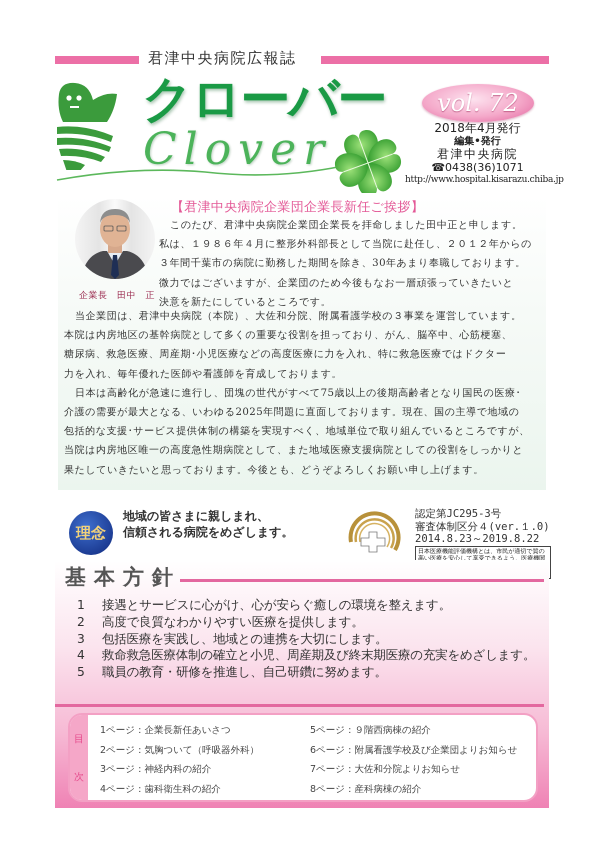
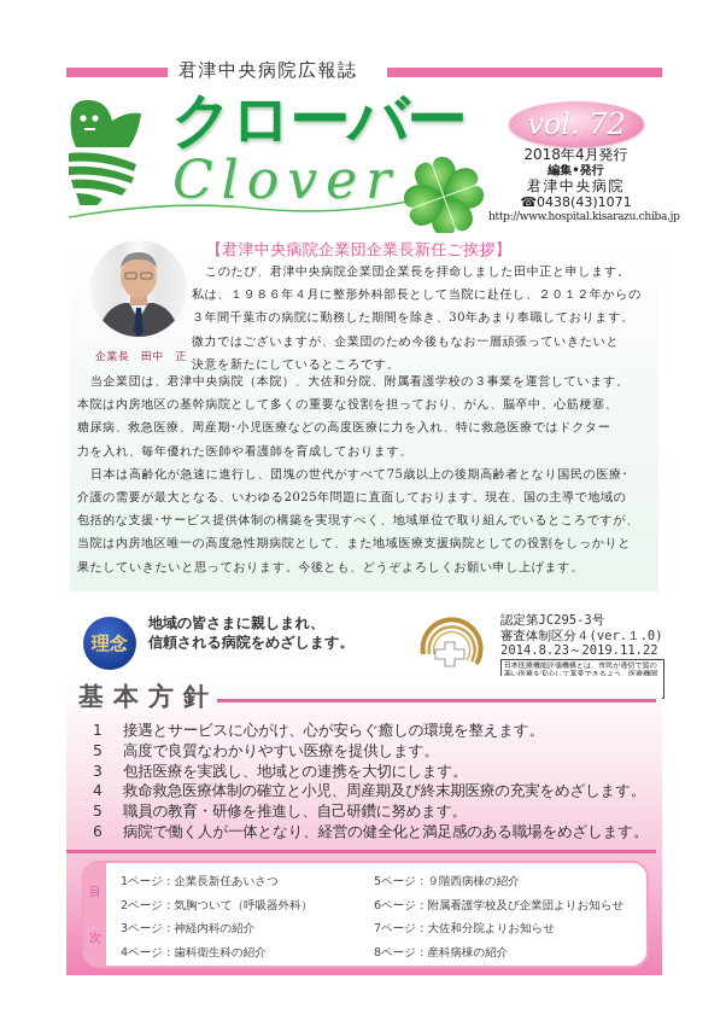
  君津中央病院広報誌
  クローバー
  Clover
  vol. 72
  2018年4月発行
  編集•発行
  君津中央病院
- ☎0438(36)1071
+ ☎0438(43)1071
  http://www.hospital.kisarazu.chiba.jp
  企業長 田中 正
  【君津中央病院企業団企業長新任ご挨拶】
  このたび、君津中央病院企業団企業長を拝命しました田中正と申します。
  私は、１９８６年４月に整形外科部長として当院に赴任し、２０１２年からの
  ３年間千葉市の病院に勤務した期間を除き、30年あまり奉職しております。
  微力ではございますが、企業団のため今後もなお一層頑張っていきたいと
  決意を新たにしているところです。
  当企業団は、君津中央病院（本院）、大佐和分院、附属看護学校の３事業を運営しています。
  本院は内房地区の基幹病院として多くの重要な役割を担っており、がん、脳卒中、心筋梗塞、
  糖尿病、救急医療、周産期･小児医療などの高度医療に力を入れ、特に救急医療ではドクター
  力を入れ、毎年優れた医師や看護師を育成しております。
  日本は高齢化が急速に進行し、団塊の世代がすべて75歳以上の後期高齢者となり国民の医療･
  介護の需要が最大となる、いわゆる2025年問題に直面しております。現在、国の主導で地域の
  包括的な支援･サービス提供体制の構築を実現すべく、地域単位で取り組んでいるところですが、
  当院は内房地区唯一の高度急性期病院として、また地域医療支援病院としての役割をしっかりと
  果たしていきたいと思っております。今後とも、どうぞよろしくお願い申し上げます。
  理念
  地域の皆さまに親しまれ、
  信頼される病院をめざします。
  認定第JC295-3号
  審査体制区分４(ver.１.0)
- 2014.8.23～2019.8.22
+ 2014.8.23～2019.11.22
  基本方針
  1 接遇とサービスに心がけ、心が安らぐ癒しの環境を整えます。
- 2 高度で良質なわかりやすい医療を提供します。
+ 5 高度で良質なわかりやすい医療を提供します。
  3 包括医療を実践し、地域との連携を大切にします。
  4 救命救急医療体制の確立と小児、周産期及び終末期医療の充実をめざします。
  5 職員の教育・研修を推進し、自己研鑽に努めます。
+ 6 病院で働く人が一体となり、経営の健全化と満足感のある職場をめざします。
  目
  次
  1ページ：企業長新任あいさつ
  2ページ：気胸ついて（呼吸器外科）
  3ページ：神経内科の紹介
  4ページ：歯科衛生科の紹介
  5ページ：９階西病棟の紹介
  6ページ：附属看護学校及び企業団よりお知らせ
  7ページ：大佐和分院よりお知らせ
  8ページ：産科病棟の紹介
